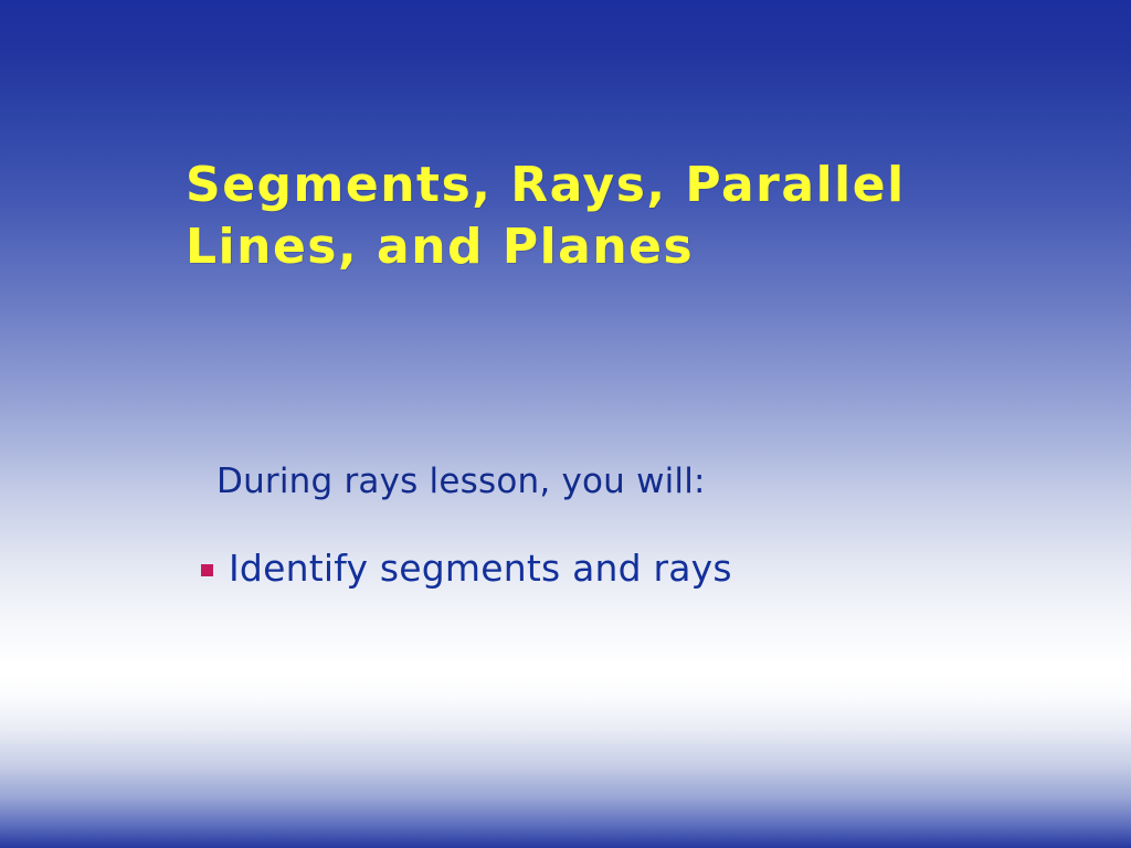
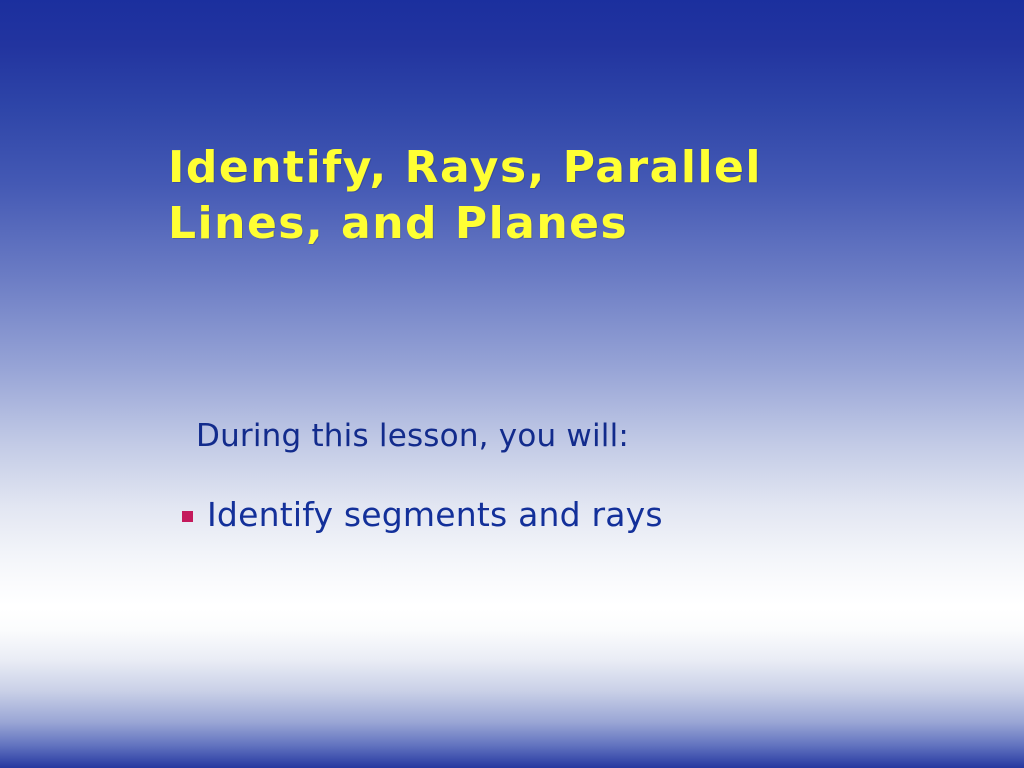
- Segments, Rays, Parallel Lines, and Planes
+ Identify, Rays, Parallel Lines, and Planes
- During rays lesson, you will:
+ During this lesson, you will:
  Identify segments and rays
